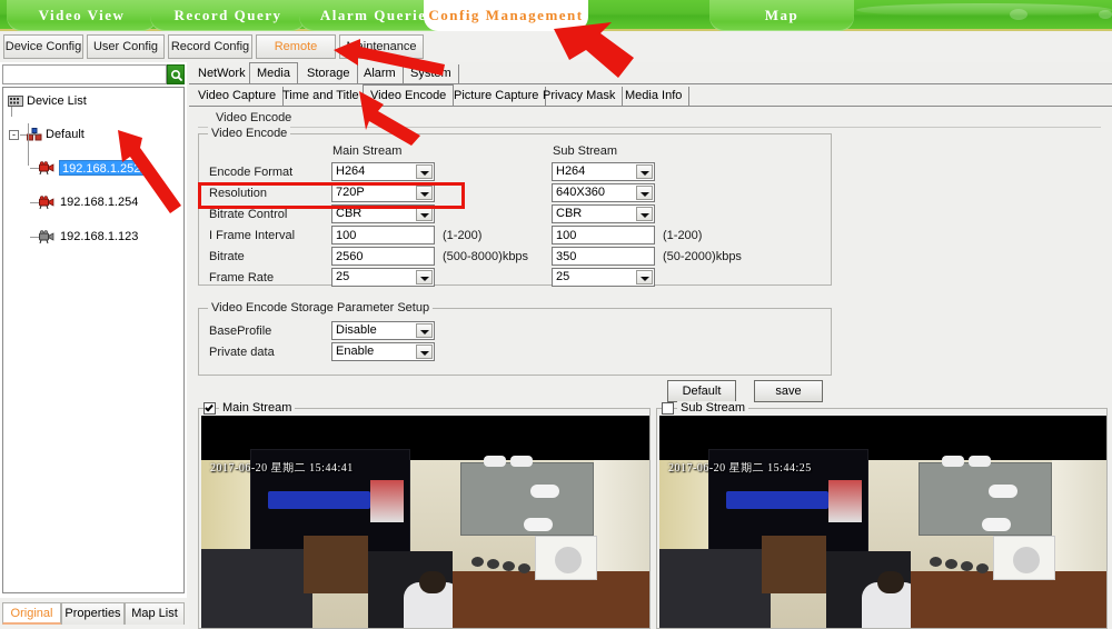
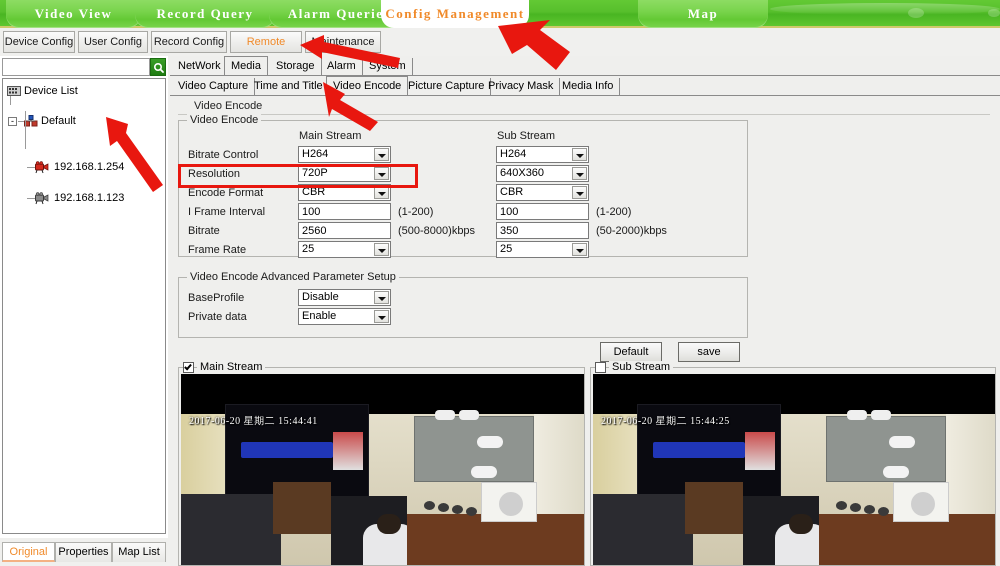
  Video View
  Record Query
  Alarm Queries
  Config Management
  Map
  Device Config
  User Config
  Record Config
  intenance
  Device List
  -
  Default
- 192.168.1.252
  192.168.1.254
  192.168.1.123
  Original
  Properties
  Map List
  NetWork
  Media
  Storage
  Alarm
  Video Capture
  Time and Title
  Video Encode
  Picture Capture
  Privacy Mask
  Media Info
  Video Encode
  Video Encode
  Main Stream
  Sub Stream
- Encode Format
+ Bitrate Control
  H264
  H264
  Resolution
  720P
  640X360
- Bitrate Control
+ Encode Format
  CBR
  CBR
  I Frame Interval
  100
  (1-200)
  100
  (1-200)
  Bitrate
  2560
  (500-8000)kbps
  350
  (50-2000)kbps
  Frame Rate
  25
  25
- Video Encode Storage Parameter Setup
+ Video Encode Advanced Parameter Setup
  BaseProfile
  Disable
  Private data
  Enable
  Default
  save
  Main Stream
  2017-06-20 星期二 15:44:41
  Sub Stream
  2017-06-20 星期二 15:44:25
